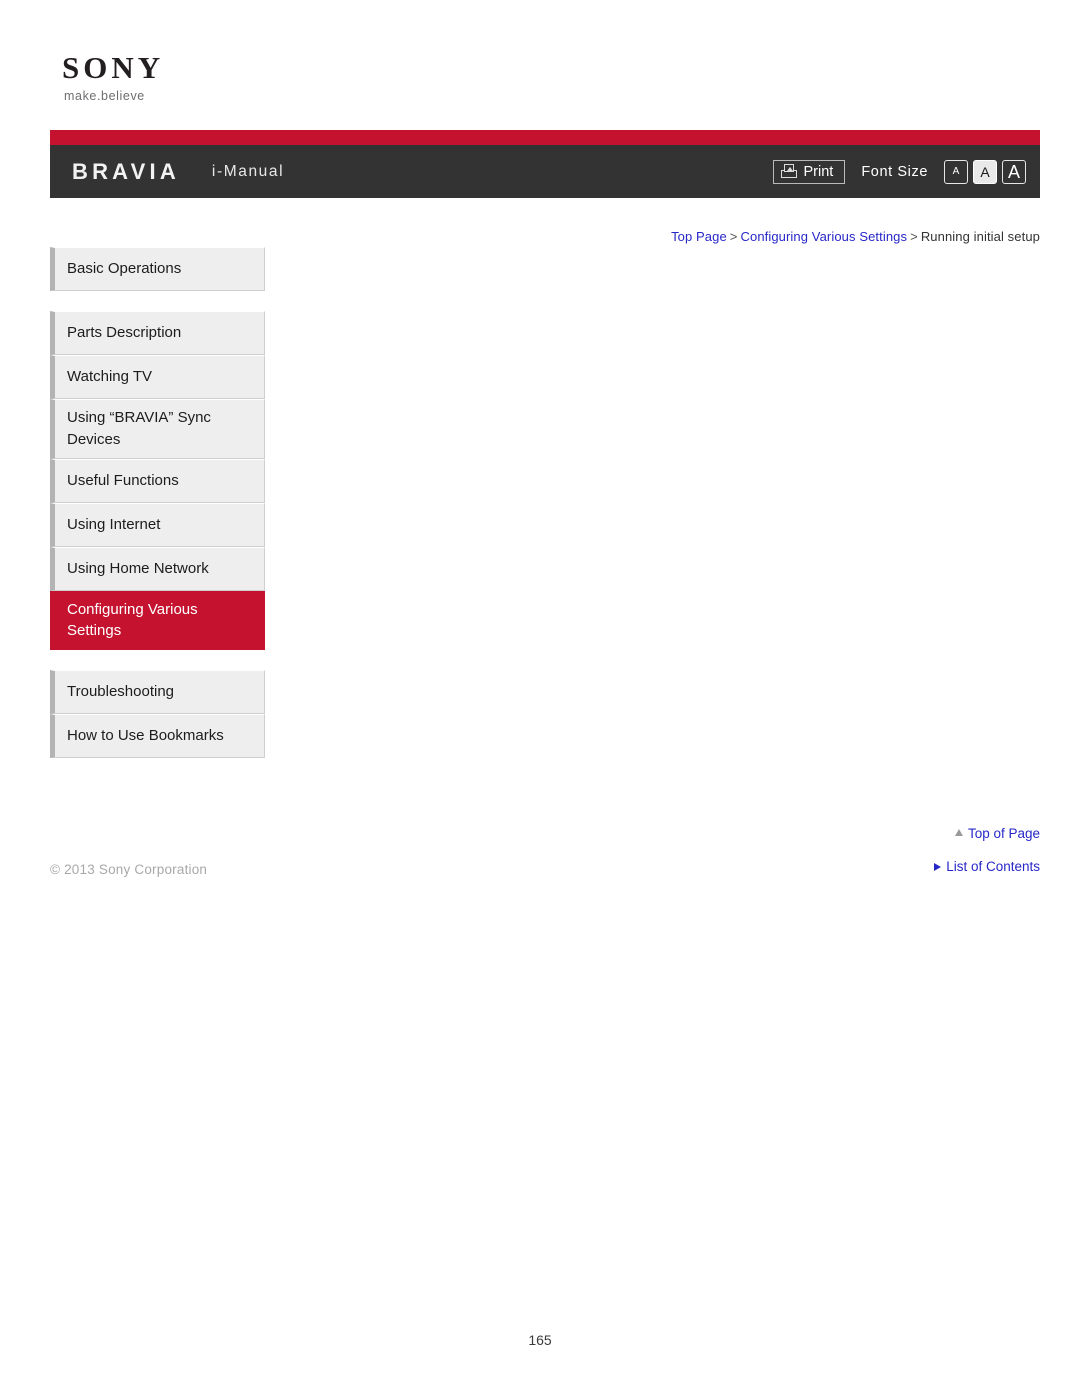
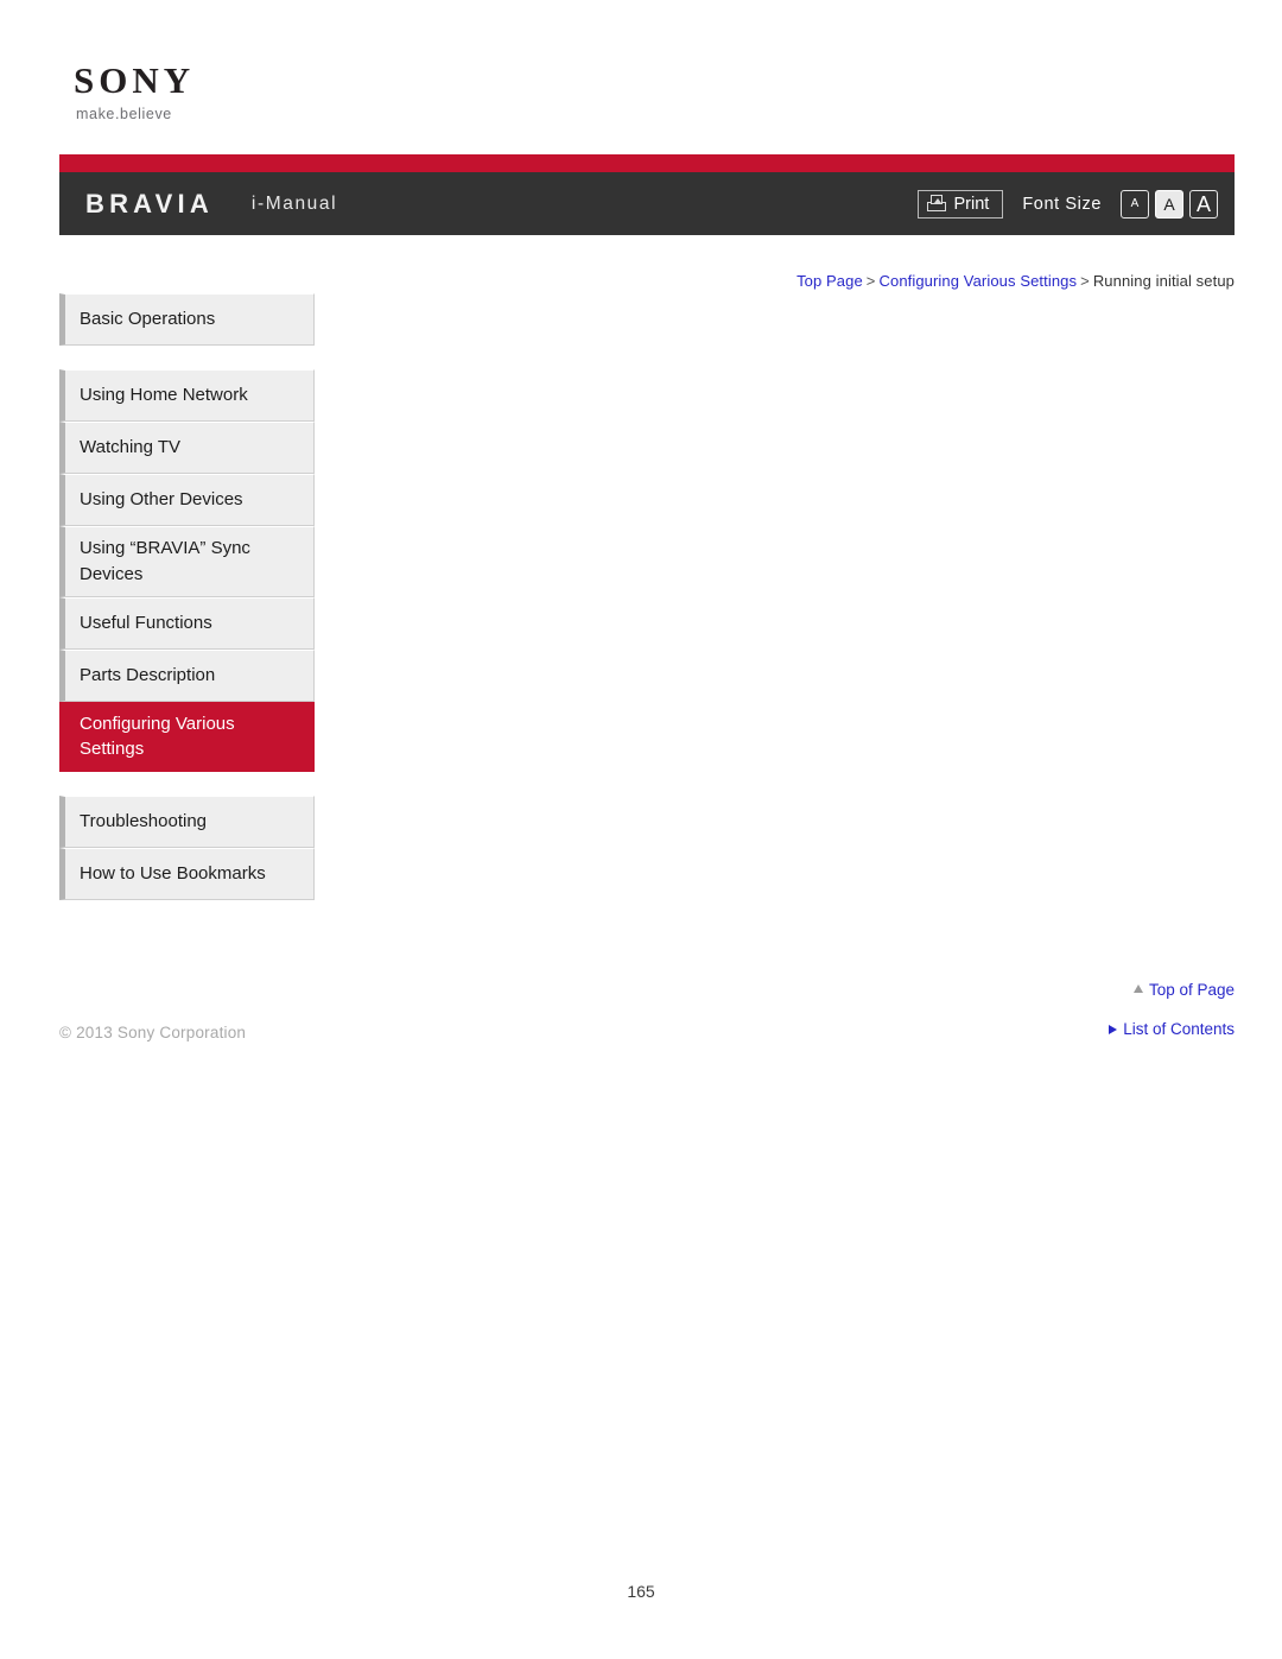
  SONY
  make.believe
  BRAVIA
  i-Manual
  Print
  Font Size
  A
  A
  A
  Top Page > Configuring Various Settings > Running initial setup
  Basic Operations
- Parts Description
+ Using Home Network
  Watching TV
+ Using Other Devices
  Using “BRAVIA” Sync Devices
  Useful Functions
- Using Internet
- Using Home Network
+ Parts Description
  Configuring Various Settings
  Troubleshooting
  How to Use Bookmarks
  Top of Page
  List of Contents
  © 2013 Sony Corporation
  165
